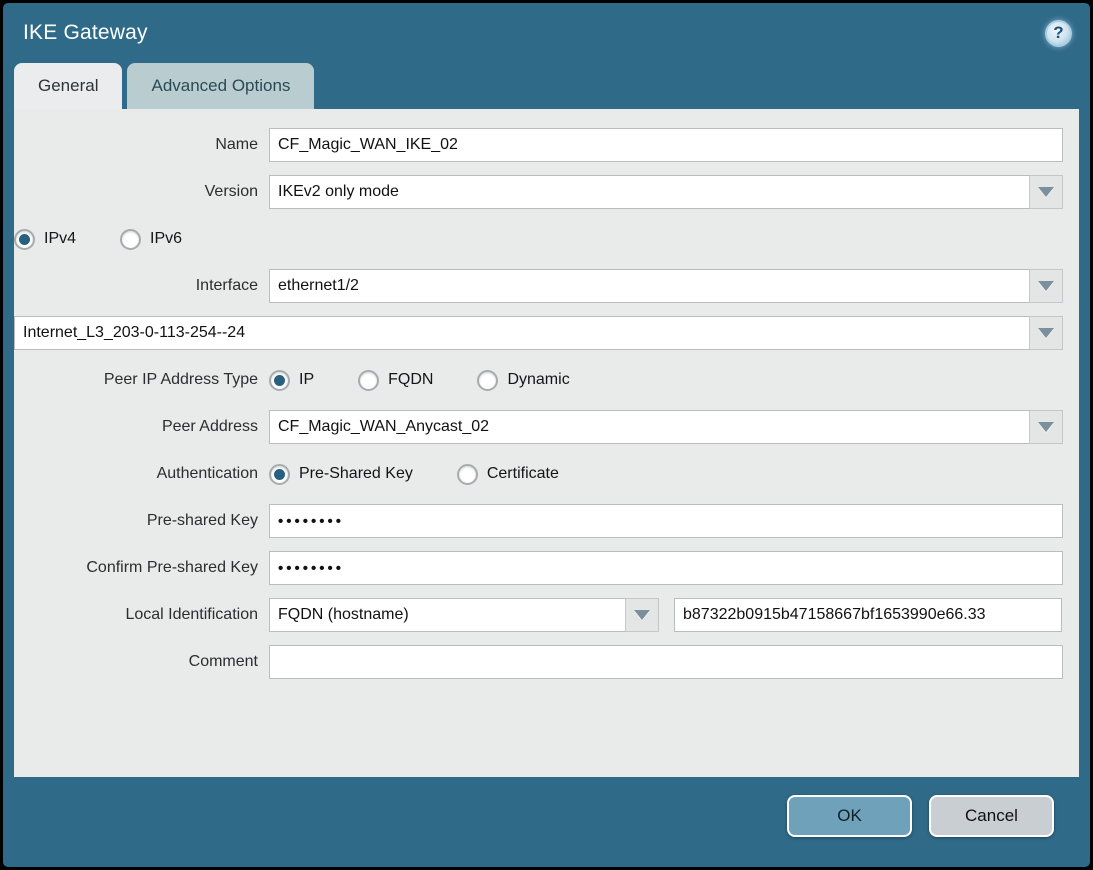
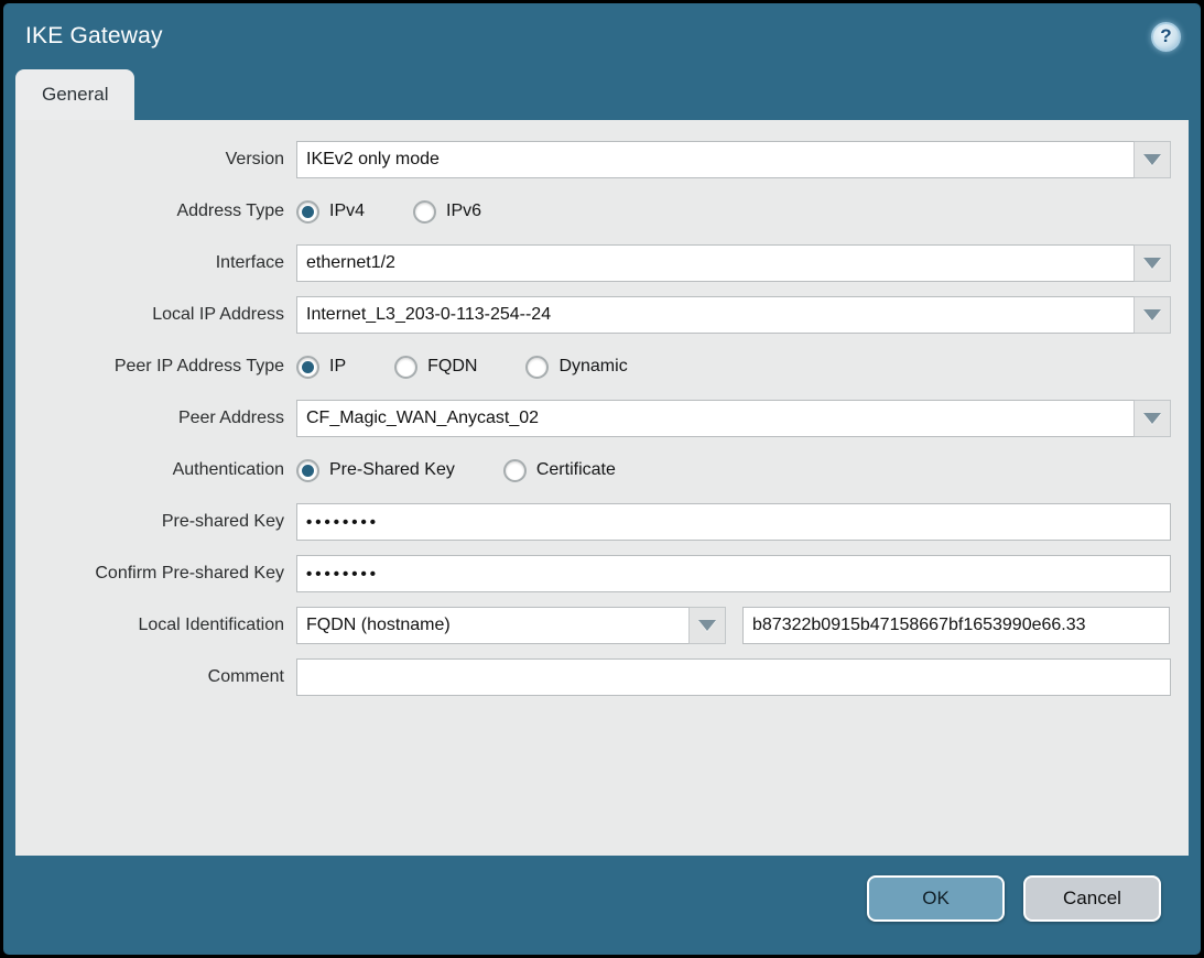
  IKE Gateway
  ?
  General
- Advanced Options
- Name
- CF_Magic_WAN_IKE_02
  Version
  IKEv2 only mode
+ Address Type
  IPv4
  IPv6
  Interface
  ethernet1/2
+ Local IP Address
  Internet_L3_203-0-113-254--24
  Peer IP Address Type
  IP
  FQDN
  Dynamic
  Peer Address
  CF_Magic_WAN_Anycast_02
  Authentication
  Pre-Shared Key
  Certificate
  Pre-shared Key
  ••••••••
  Confirm Pre-shared Key
  ••••••••
  Local Identification
  FQDN (hostname)
  b87322b0915b47158667bf1653990e66.33
  Comment
  OK
  Cancel
